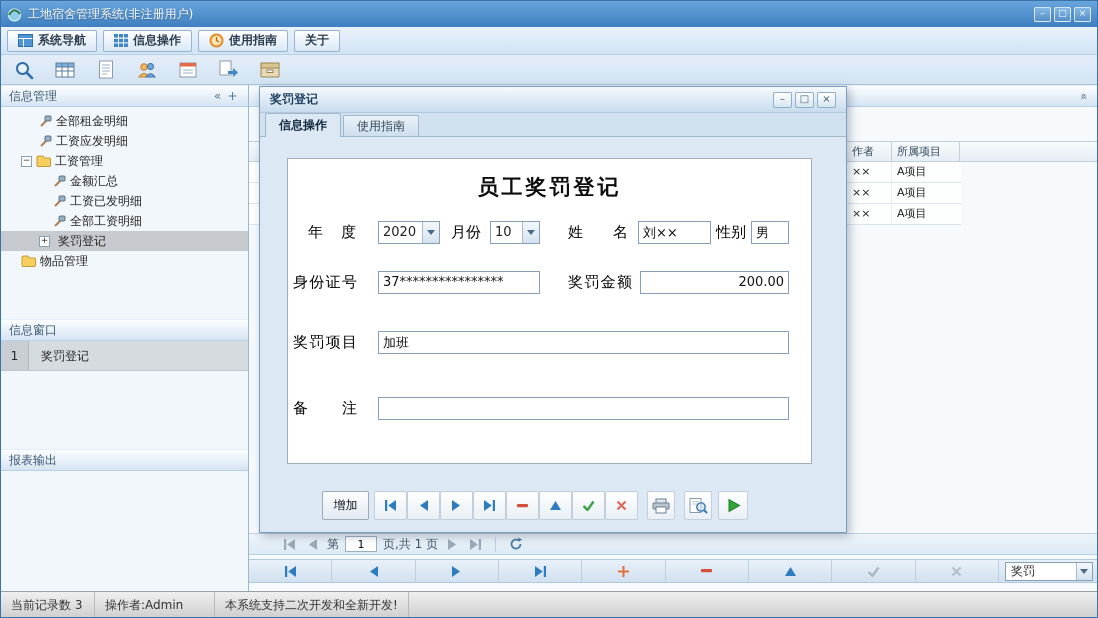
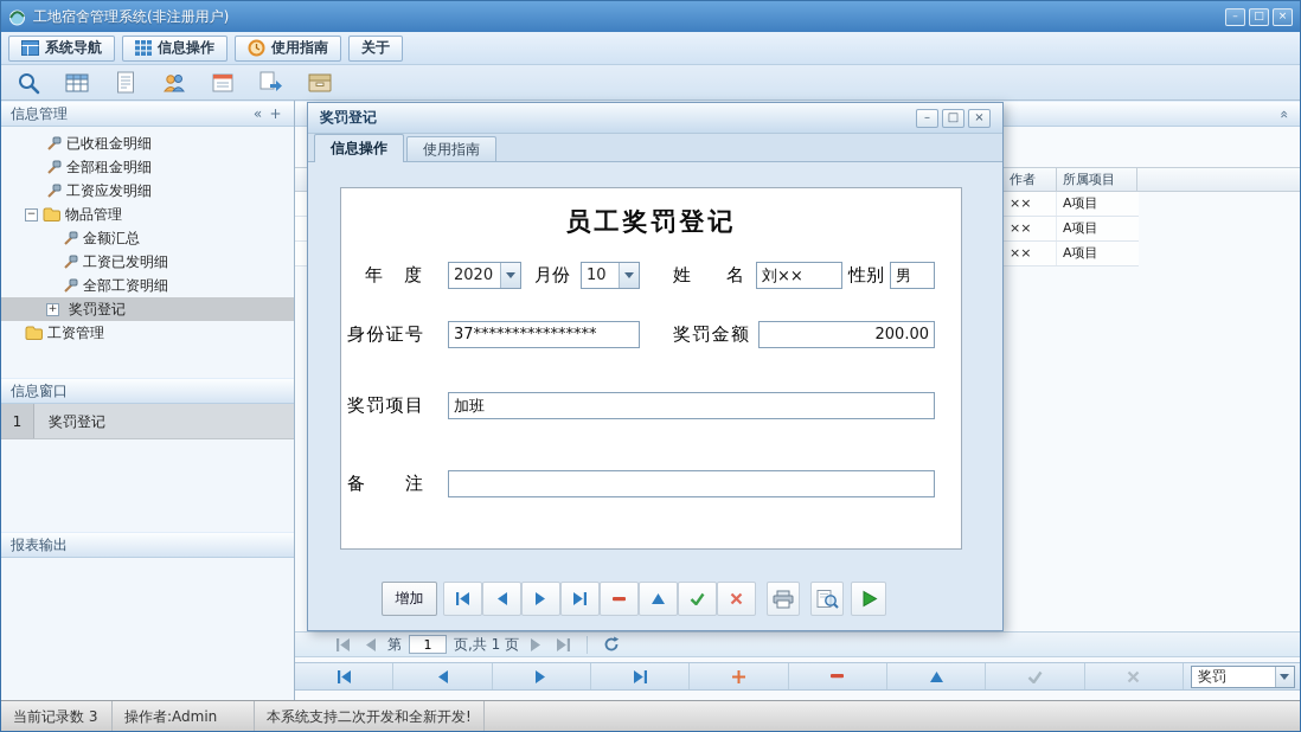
  工地宿舍管理系统(非注册用户)
  –
  □
  ×
  系统导航
  信息操作
  使用指南
  关于
  信息管理
+ 已收租金明细
  全部租金明细
  工资应发明细
- 工资管理
+ 物品管理
  金额汇总
  工资已发明细
  全部工资明细
  奖罚登记
- 物品管理
+ 工资管理
  信息窗口
  1
  奖罚登记
  报表输出
  作者
  所属项目
  ××
  A项目
  ××
  A项目
  ××
  A项目
  第
  1
  页,共 1 页
  奖罚
  当前记录数 3
  操作者:Admin
  本系统支持二次开发和全新开发!
  奖罚登记
  –
  □
  ×
  信息操作
  使用指南
  员工奖罚登记
  年度
  2020
  月份
  10
  姓名
  刘××
  性别
  男
  身份证号
  37****************
  奖罚金额
  200.00
  奖罚项目
  加班
  备注
  增加
